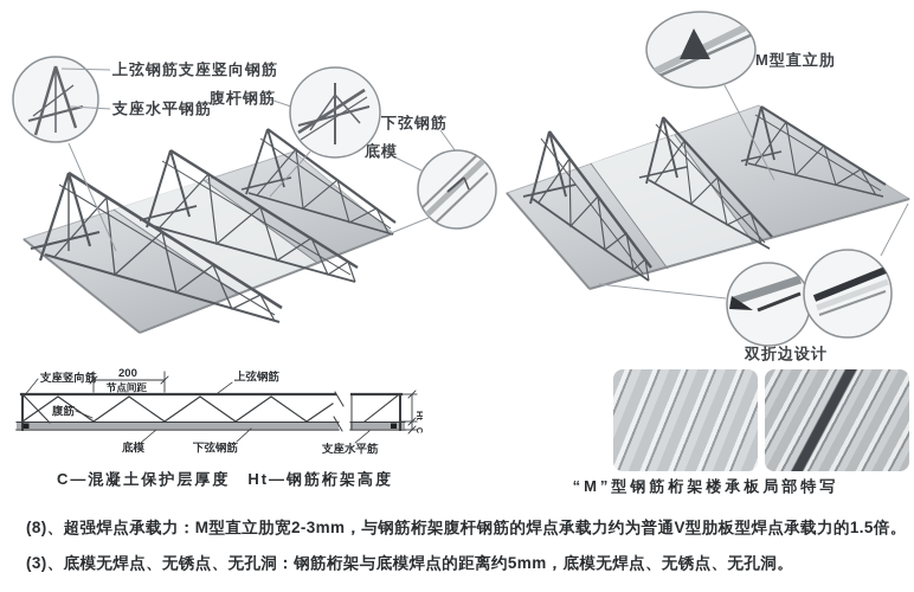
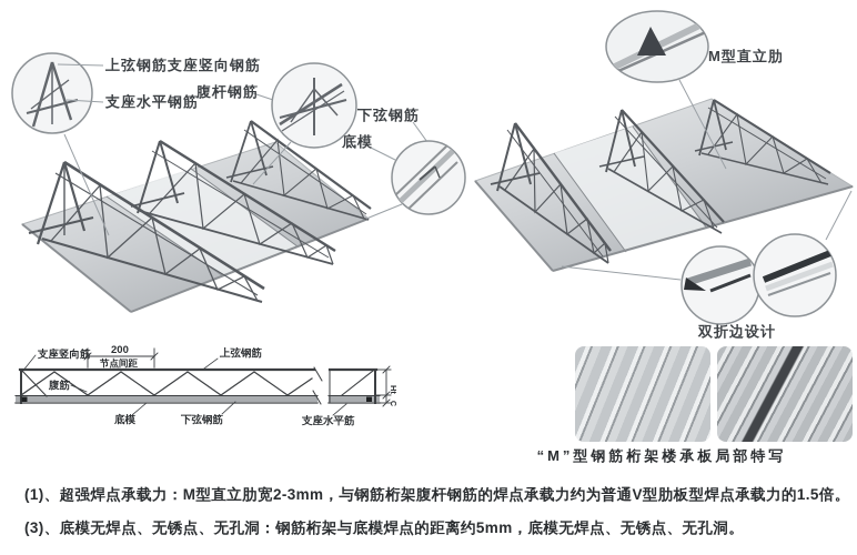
  支座竖向筋
  200
  节点间距
  上弦钢筋
  腹筋
  底模
  下弦钢筋
  支座水平筋
  上弦钢筋支座竖向钢筋
  支座水平钢筋
  腹杆钢筋
  下弦钢筋
  底模
  M型直立肋
  双折边设计
- C—混凝土保护层厚度 Ht—钢筋桁架高度
  “M”型钢筋桁架楼承板局部特写
- (8)、超强焊点承载力：M型直立肋宽2-3mm，与钢筋桁架腹杆钢筋的焊点承载力约为普通V型肋板型焊点承载力的1.5倍。
+ (1)、超强焊点承载力：M型直立肋宽2-3mm，与钢筋桁架腹杆钢筋的焊点承载力约为普通V型肋板型焊点承载力的1.5倍。
  (3)、底模无焊点、无锈点、无孔洞：钢筋桁架与底模焊点的距离约5mm，底模无焊点、无锈点、无孔洞。
